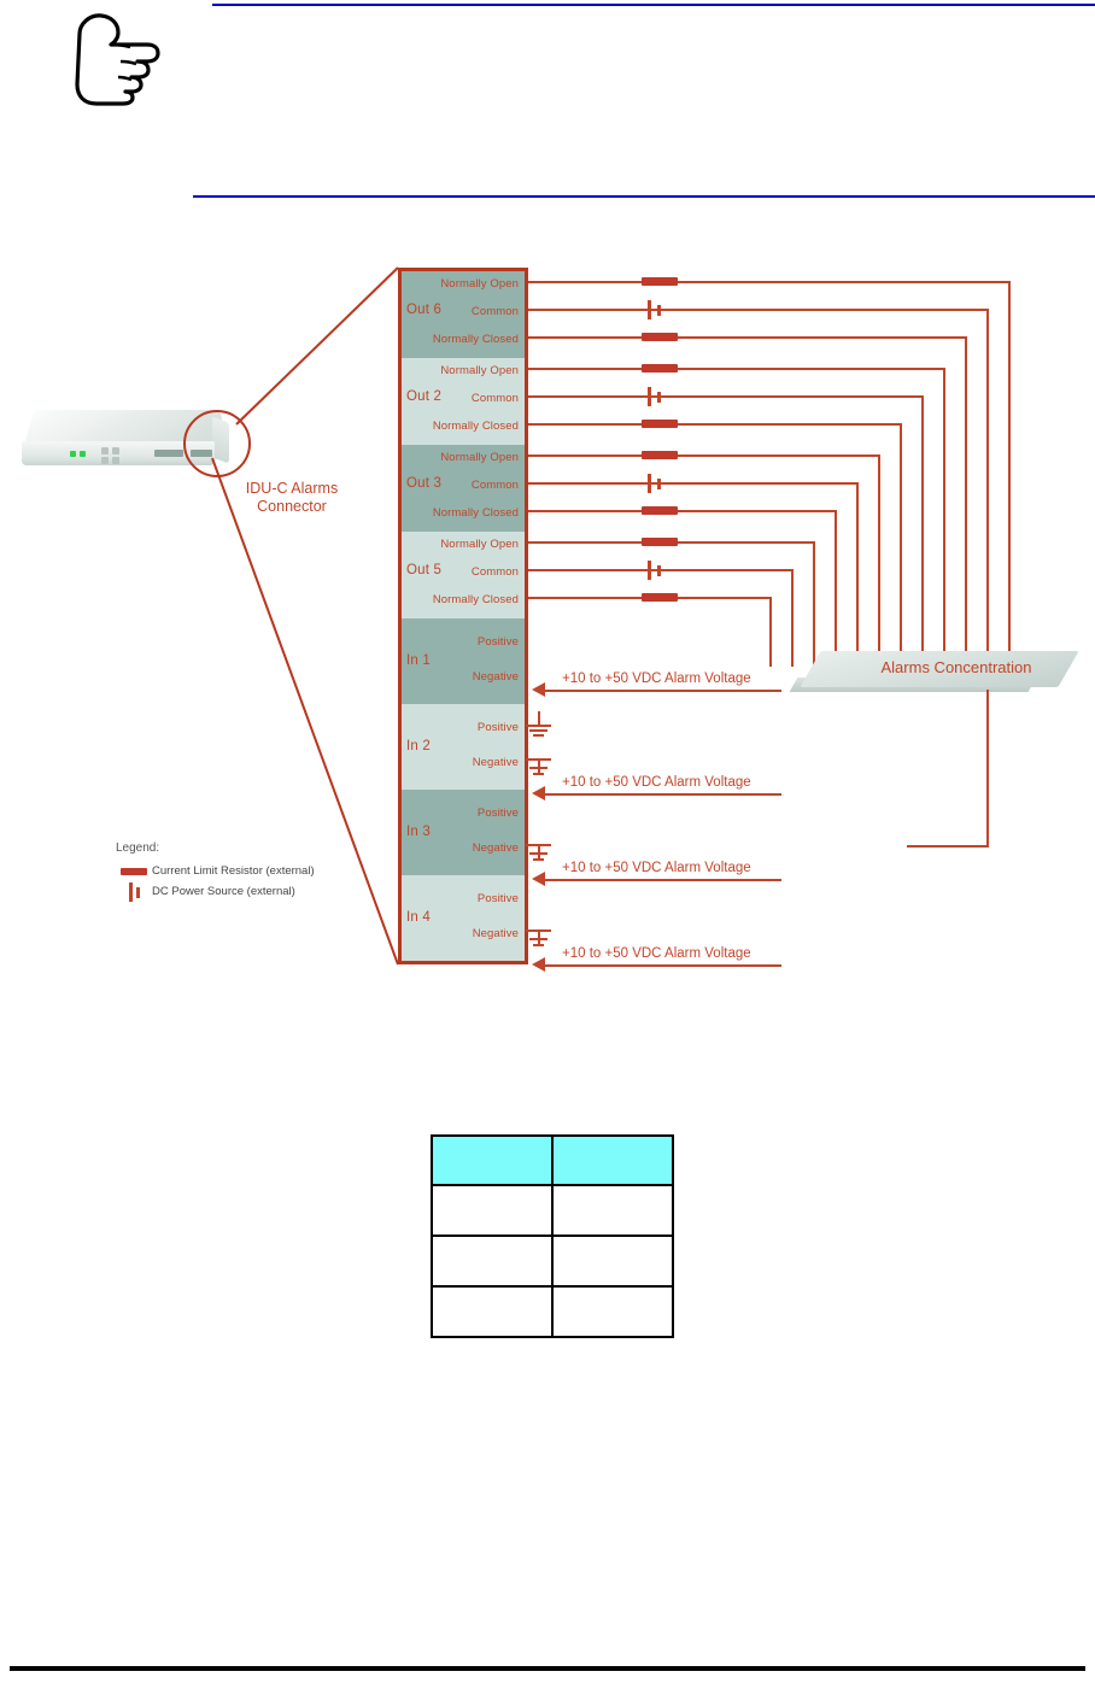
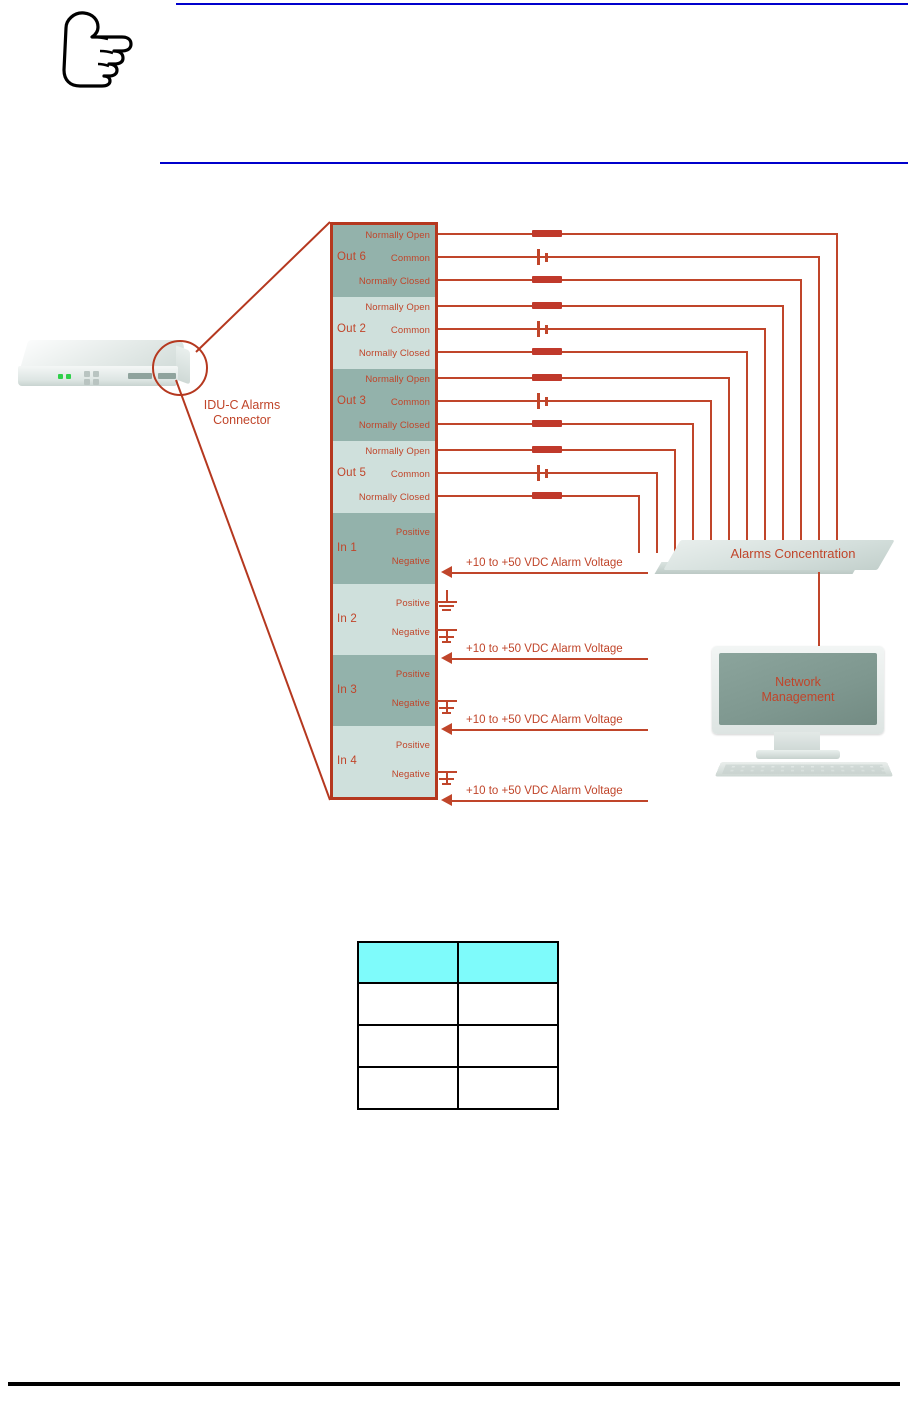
  IDU-C Alarms
  Connector
  Out 6
  Normally Open
  Common
  Normally Closed
  Out 2
  Normally Open
  Common
  Normally Closed
  Out 3
  Normally Open
  Common
  Normally Closed
  Out 5
  Normally Open
  Common
  Normally Closed
  In 1
  Positive
  Negative
  In 2
  Positive
  Negative
  In 3
  Positive
  Negative
  In 4
  Positive
  Negative
  +10 to +50 VDC Alarm Voltage
  +10 to +50 VDC Alarm Voltage
  +10 to +50 VDC Alarm Voltage
  +10 to +50 VDC Alarm Voltage
- Legend:
- Current Limit Resistor (external)
- DC Power Source (external)
  Alarms Concentration
+ Network
+ Management
